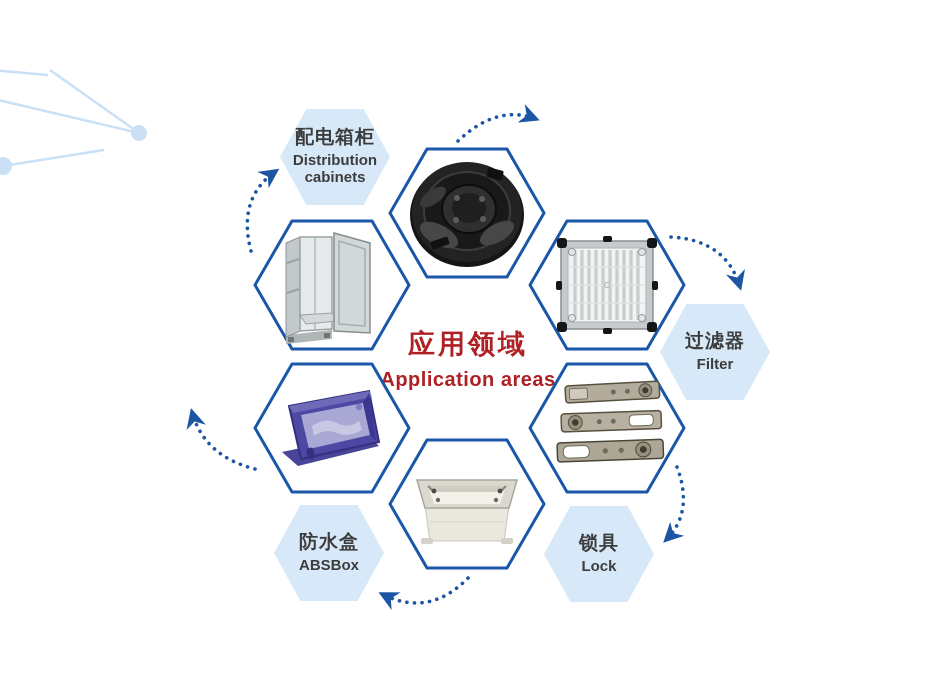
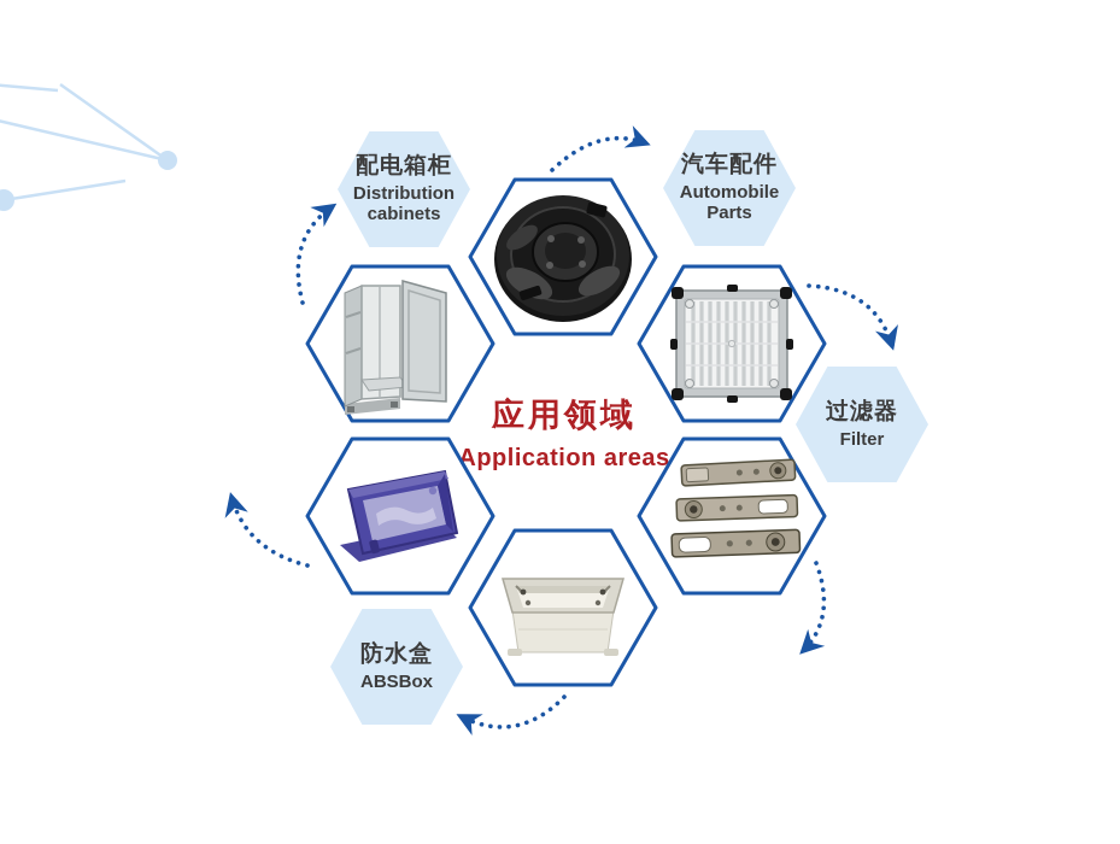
  配电箱柜
  Distribution cabinets
+ 汽车配件
+ Automobile Parts
  过滤器
  Filter
  防水盒
  ABSBox
- 锁具
- Lock
  应用领域
  Application areas
